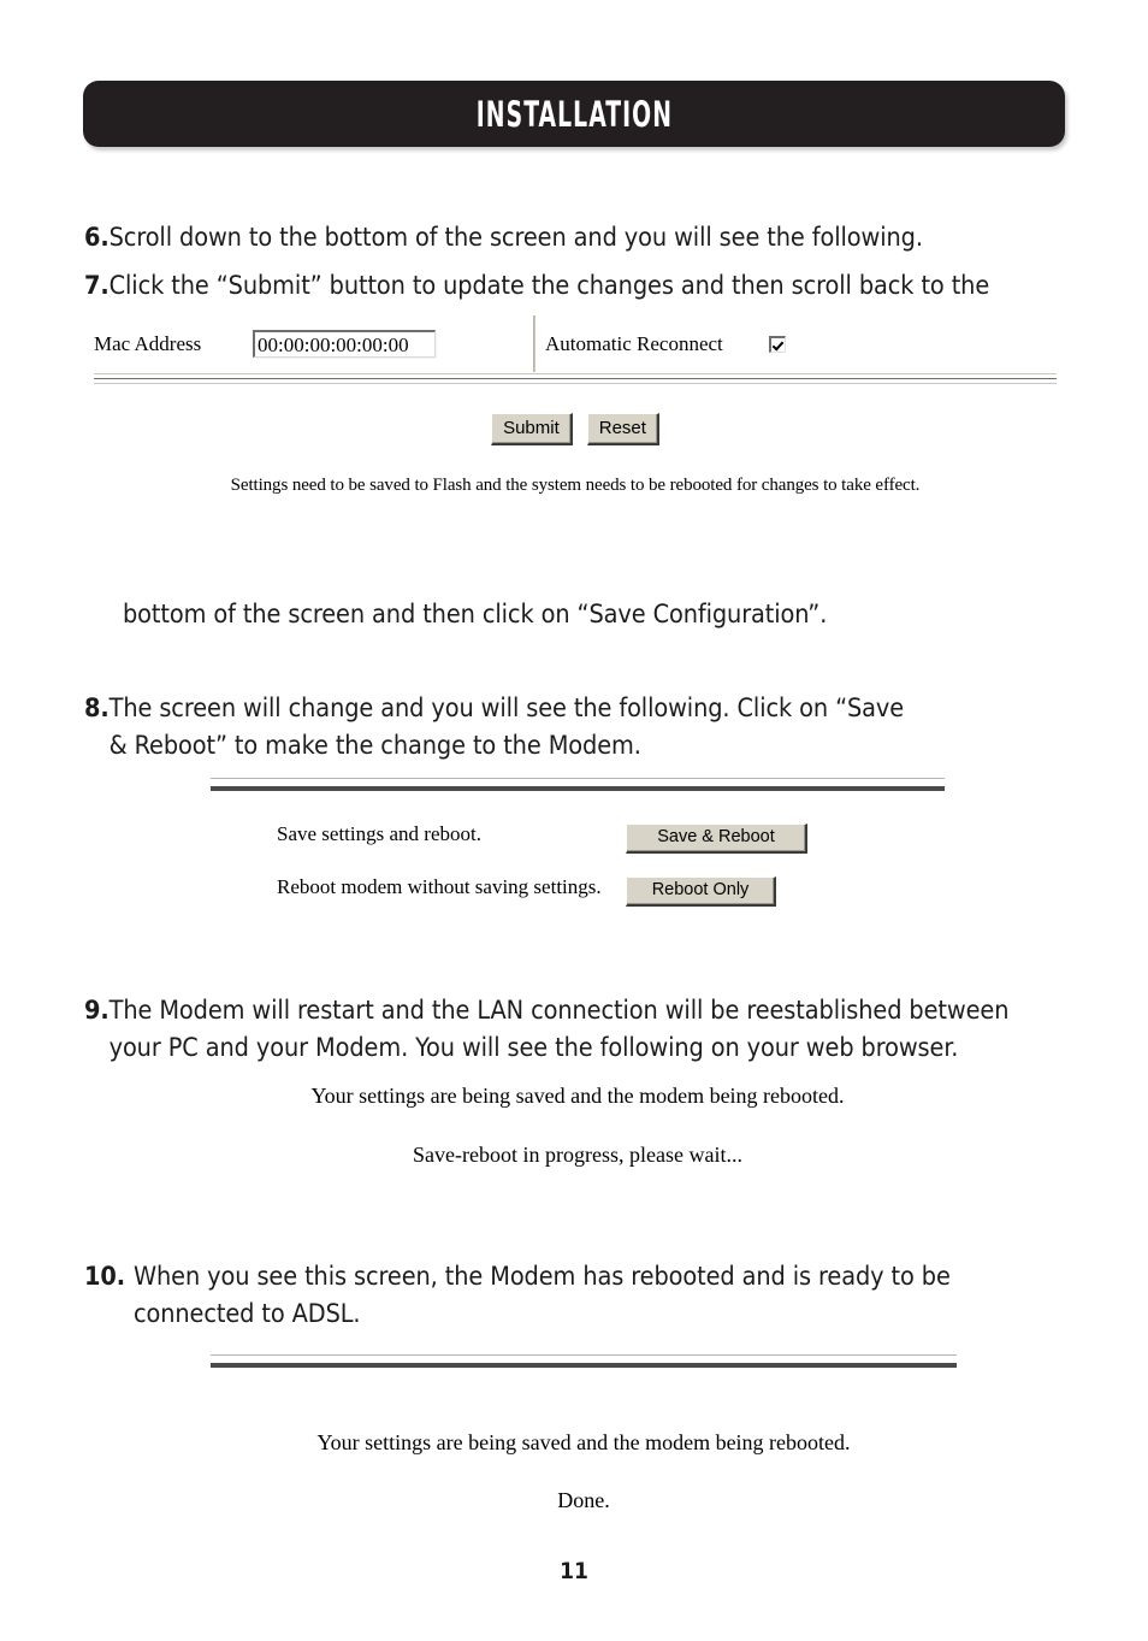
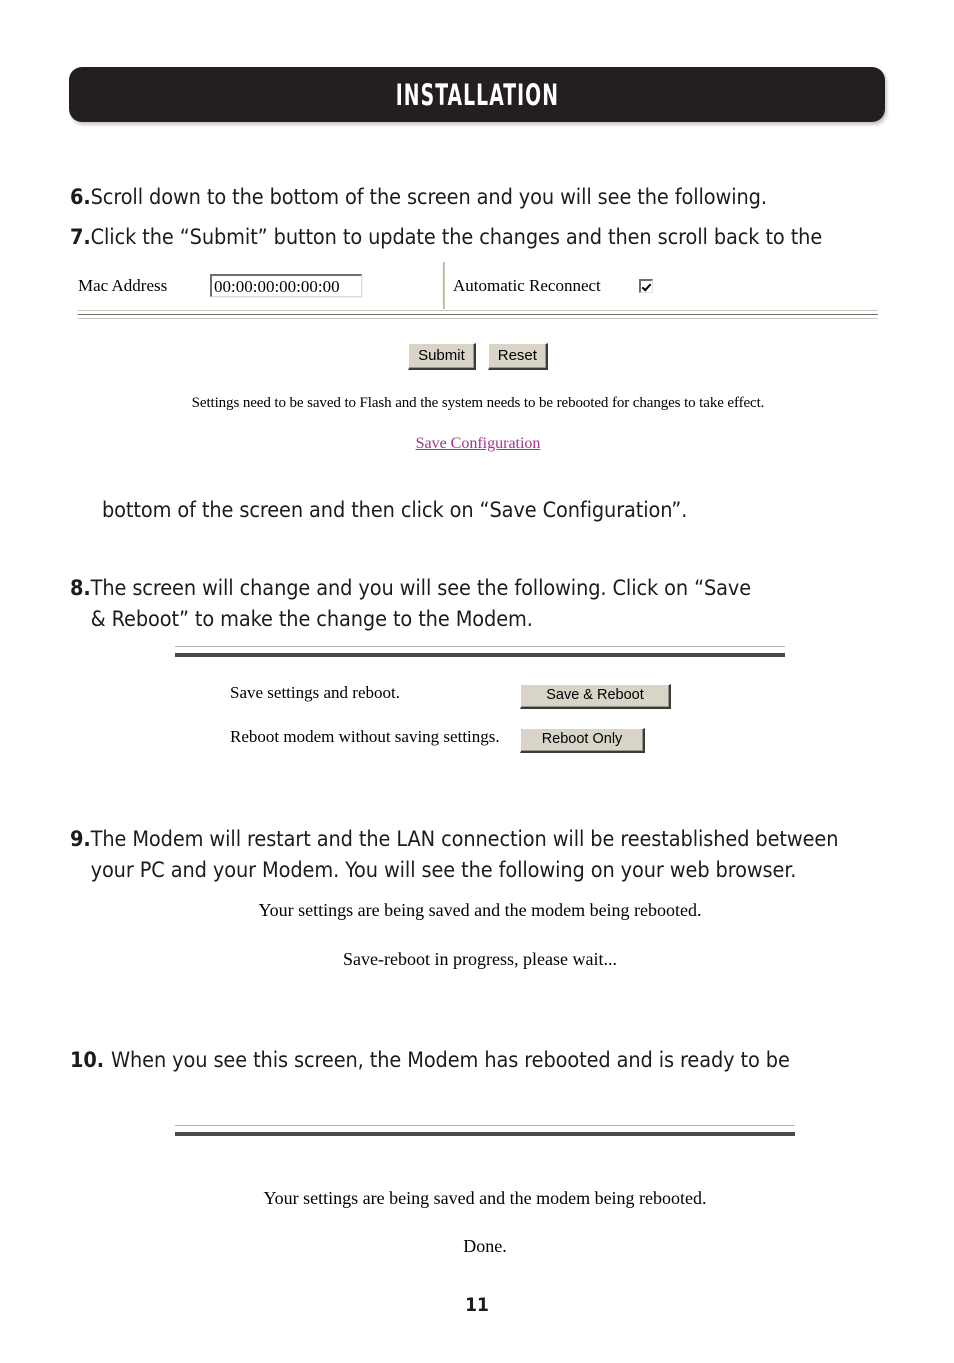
  INSTALLATION
  6.
  Scroll down to the bottom of the screen and you will see the following.
  7.
  Click the “Submit” button to update the changes and then scroll back to the
  Mac Address
  00:00:00:00:00:00
  Automatic Reconnect
  Submit Reset
  Settings need to be saved to Flash and the system needs to be rebooted for changes to take effect.
+ Save Configuration
  bottom of the screen and then click on “Save Configuration”.
  8.
  The screen will change and you will see the following. Click on “Save
  & Reboot” to make the change to the Modem.
  Save settings and reboot.
  Save & Reboot
  Reboot modem without saving settings.
  Reboot Only
  9.
  The Modem will restart and the LAN connection will be reestablished between
  your PC and your Modem. You will see the following on your web browser.
  Your settings are being saved and the modem being rebooted.
  Save-reboot in progress, please wait...
  10.
  When you see this screen, the Modem has rebooted and is ready to be
- connected to ADSL.
  Your settings are being saved and the modem being rebooted.
  Done.
  11
